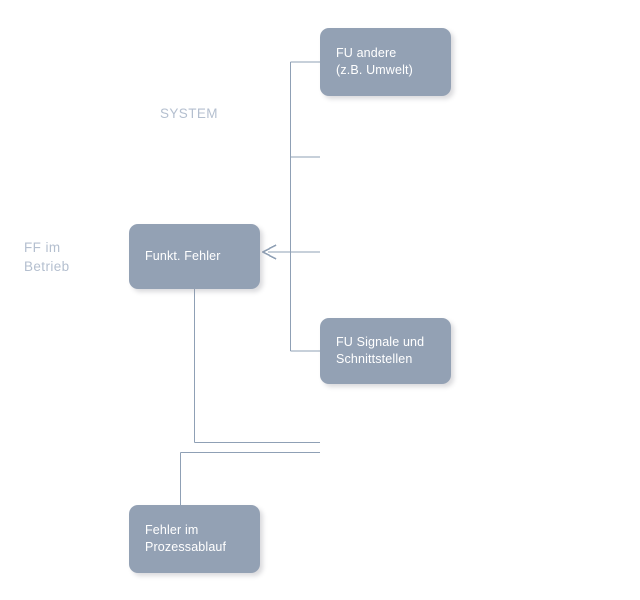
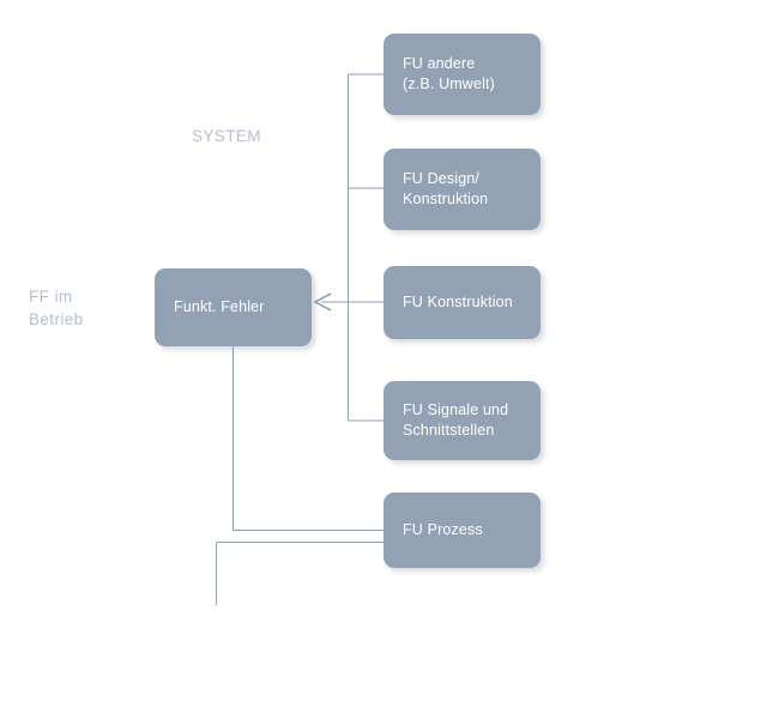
  SYSTEM
  FF im
  Betrieb
  FU andere
  (z.B. Umwelt)
+ FU Design/
+ Konstruktion
+ FU Konstruktion
  FU Signale und
  Schnittstellen
+ FU Prozess
  Funkt. Fehler
- Fehler im
- Prozessablauf
